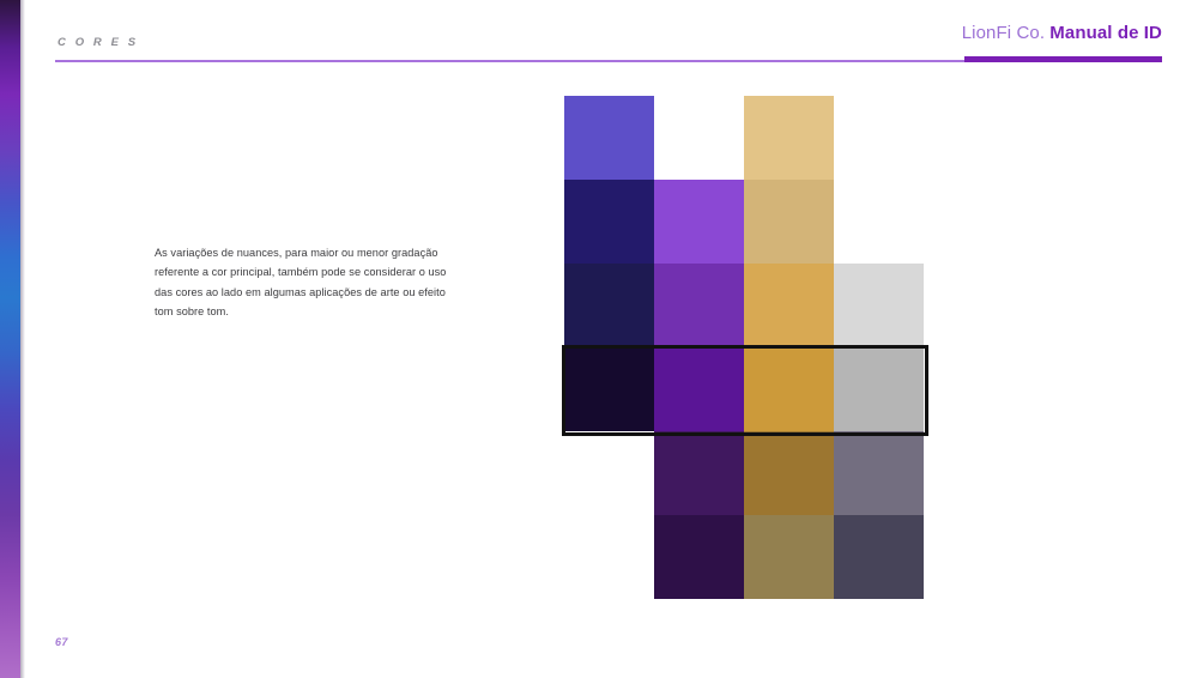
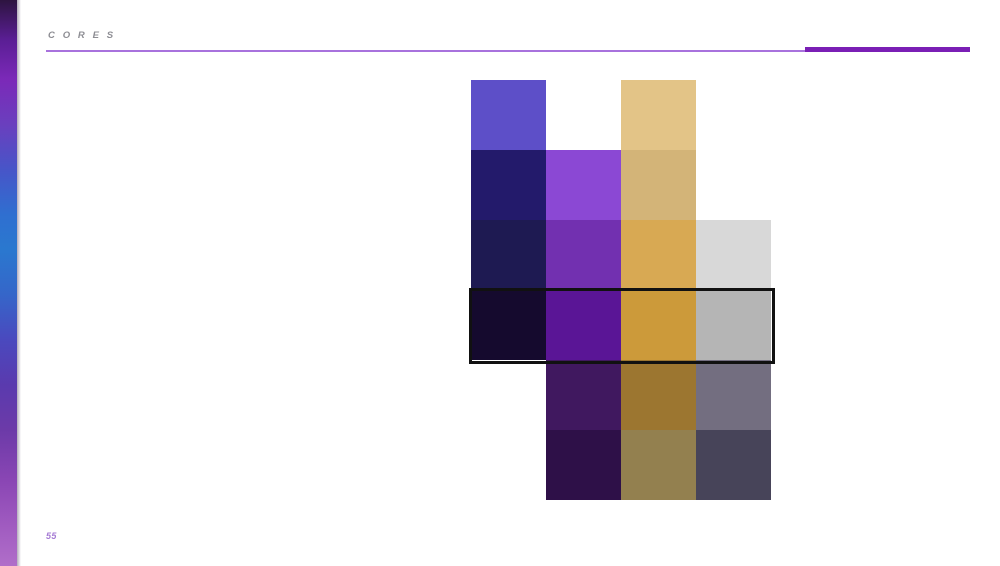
  C O R E S
- LionFi Co. Manual de ID
- As variações de nuances, para maior ou menor gradação referente a cor principal, também pode se considerar o uso das cores ao lado em algumas aplicações de arte ou efeito tom sobre tom.
- 67
+ 55
